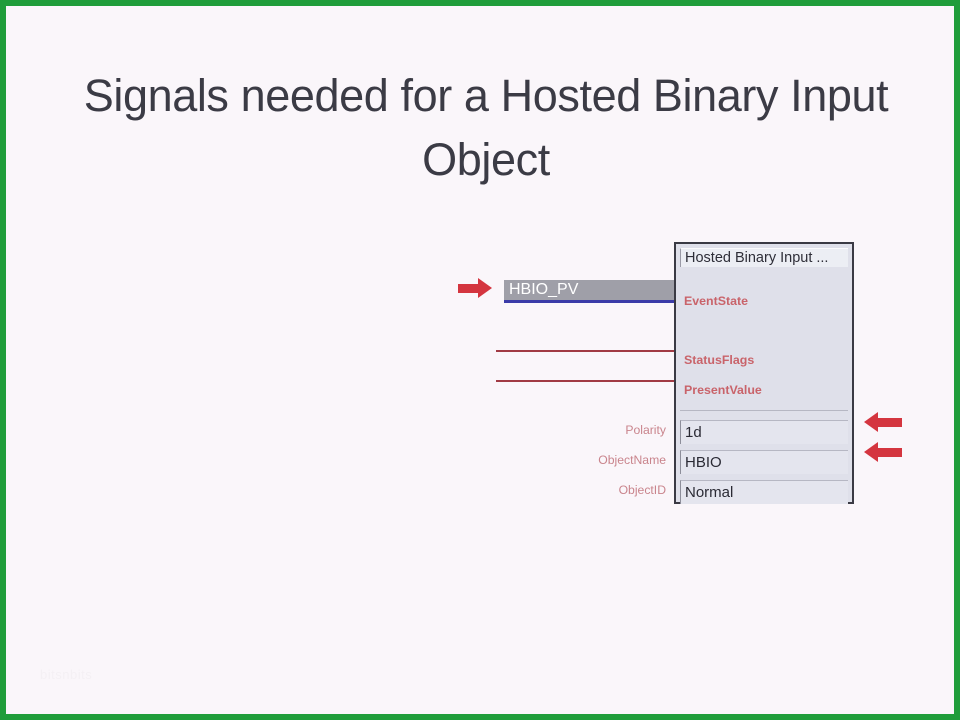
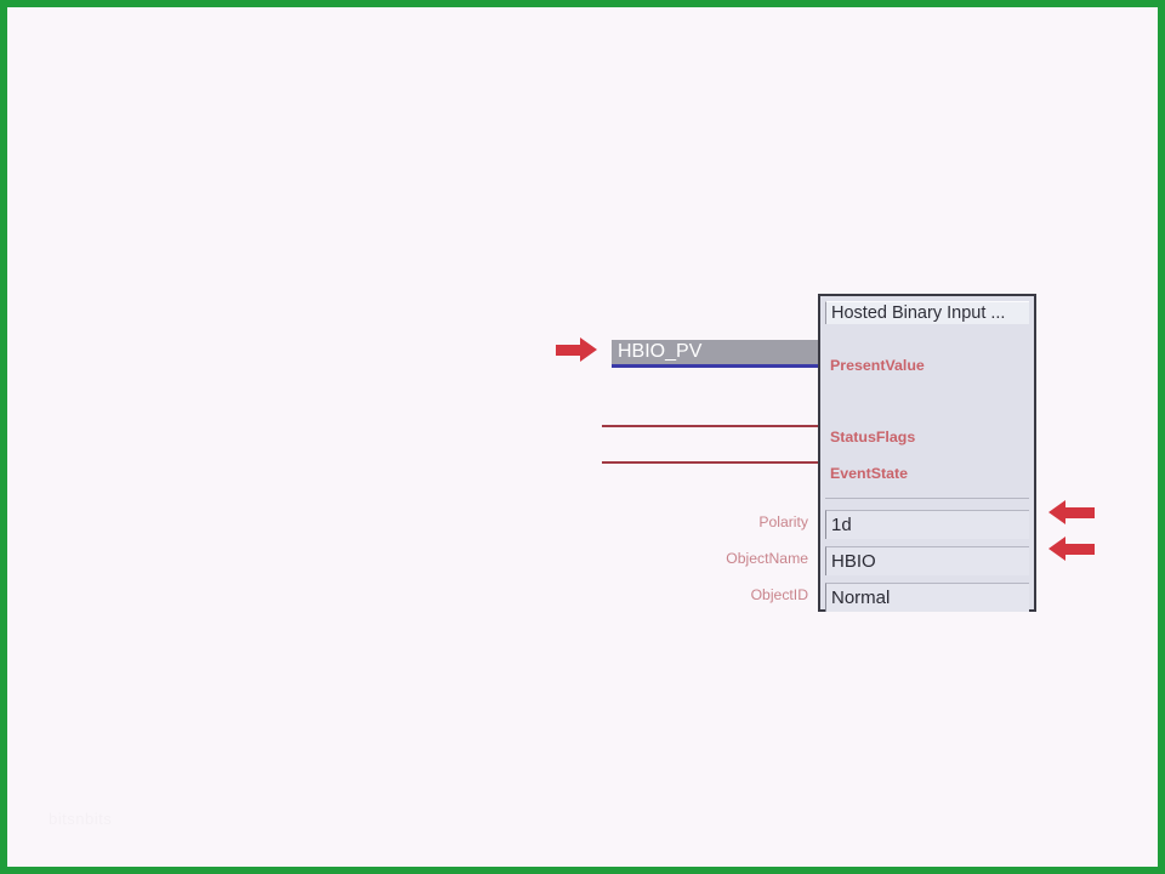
- Signals needed for a Hosted Binary Input Object
  HBIO_PV
  Polarity
  ObjectName
  ObjectID
  Hosted Binary Input ...
- EventState
+ PresentValue
  StatusFlags
- PresentValue
+ EventState
  1d
  HBIO
  Normal
